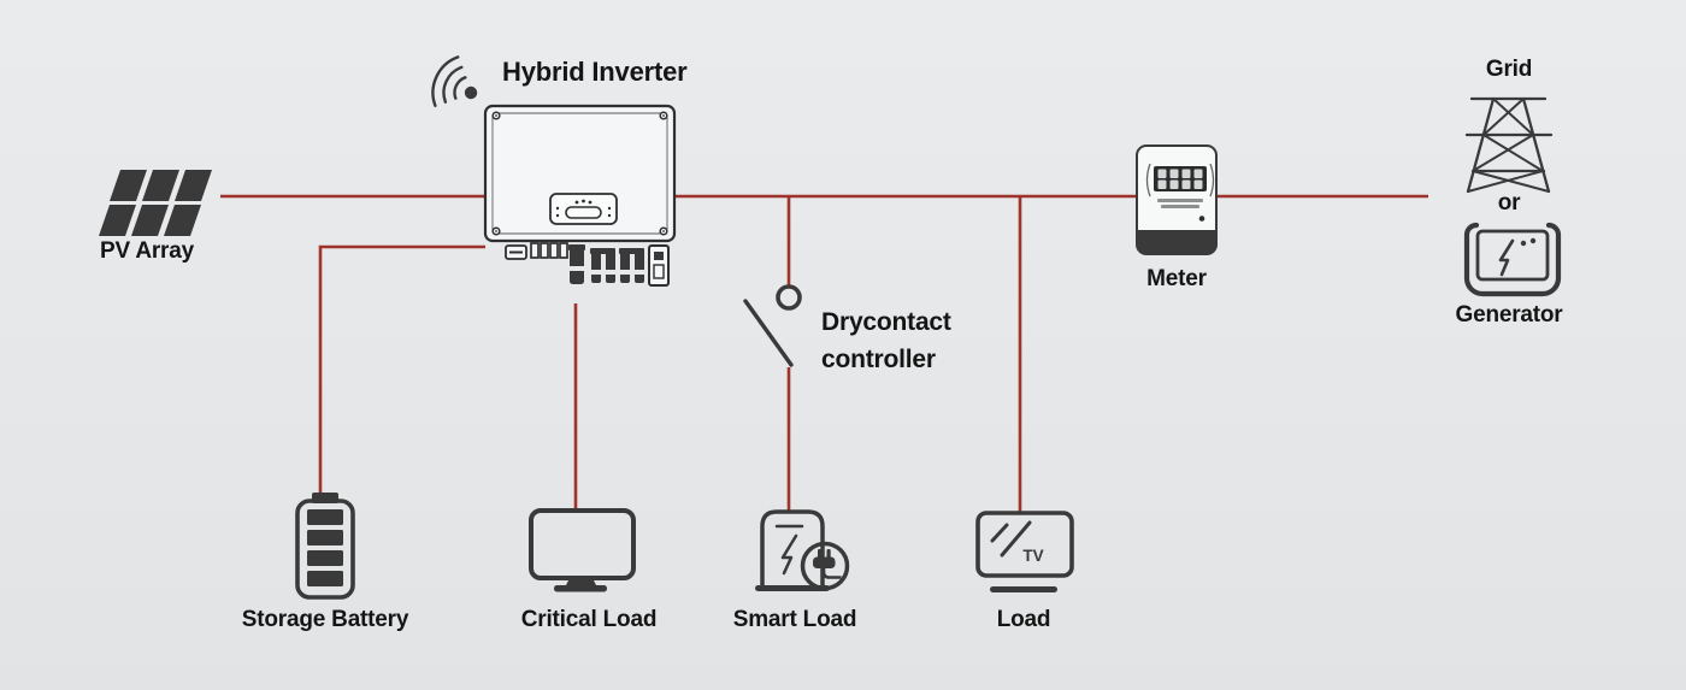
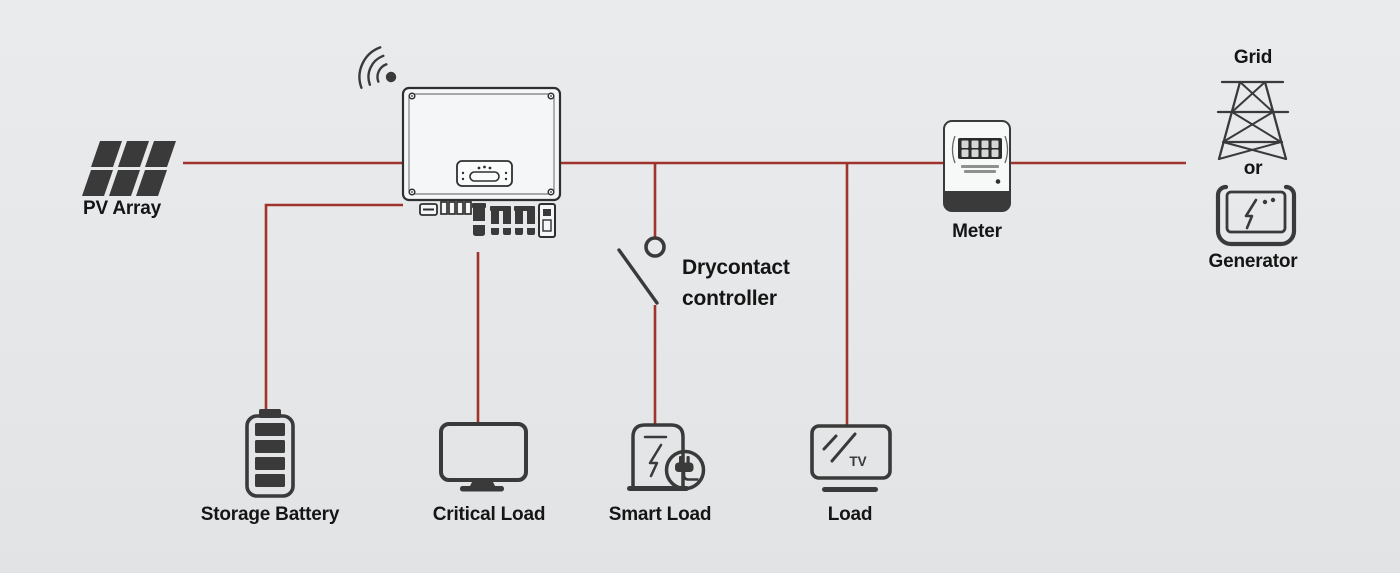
  TV
  PV Array
- Hybrid Inverter
  Drycontact
  controller
  Meter
  Grid
  or
  Generator
  Storage Battery
  Critical Load
  Smart Load
  Load
